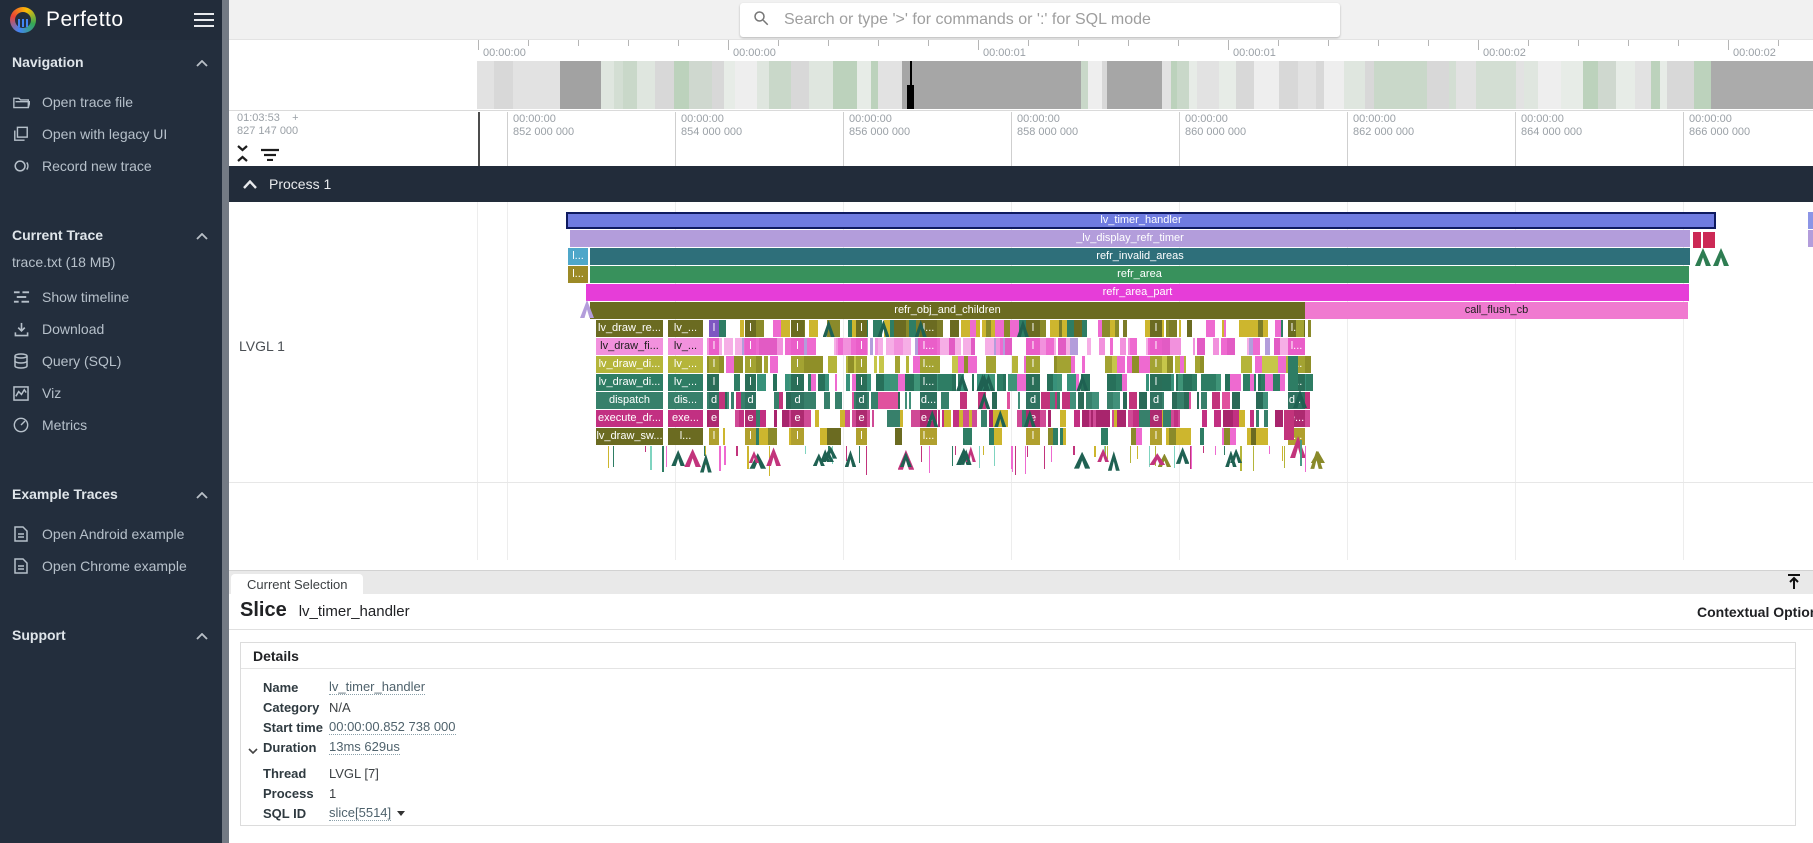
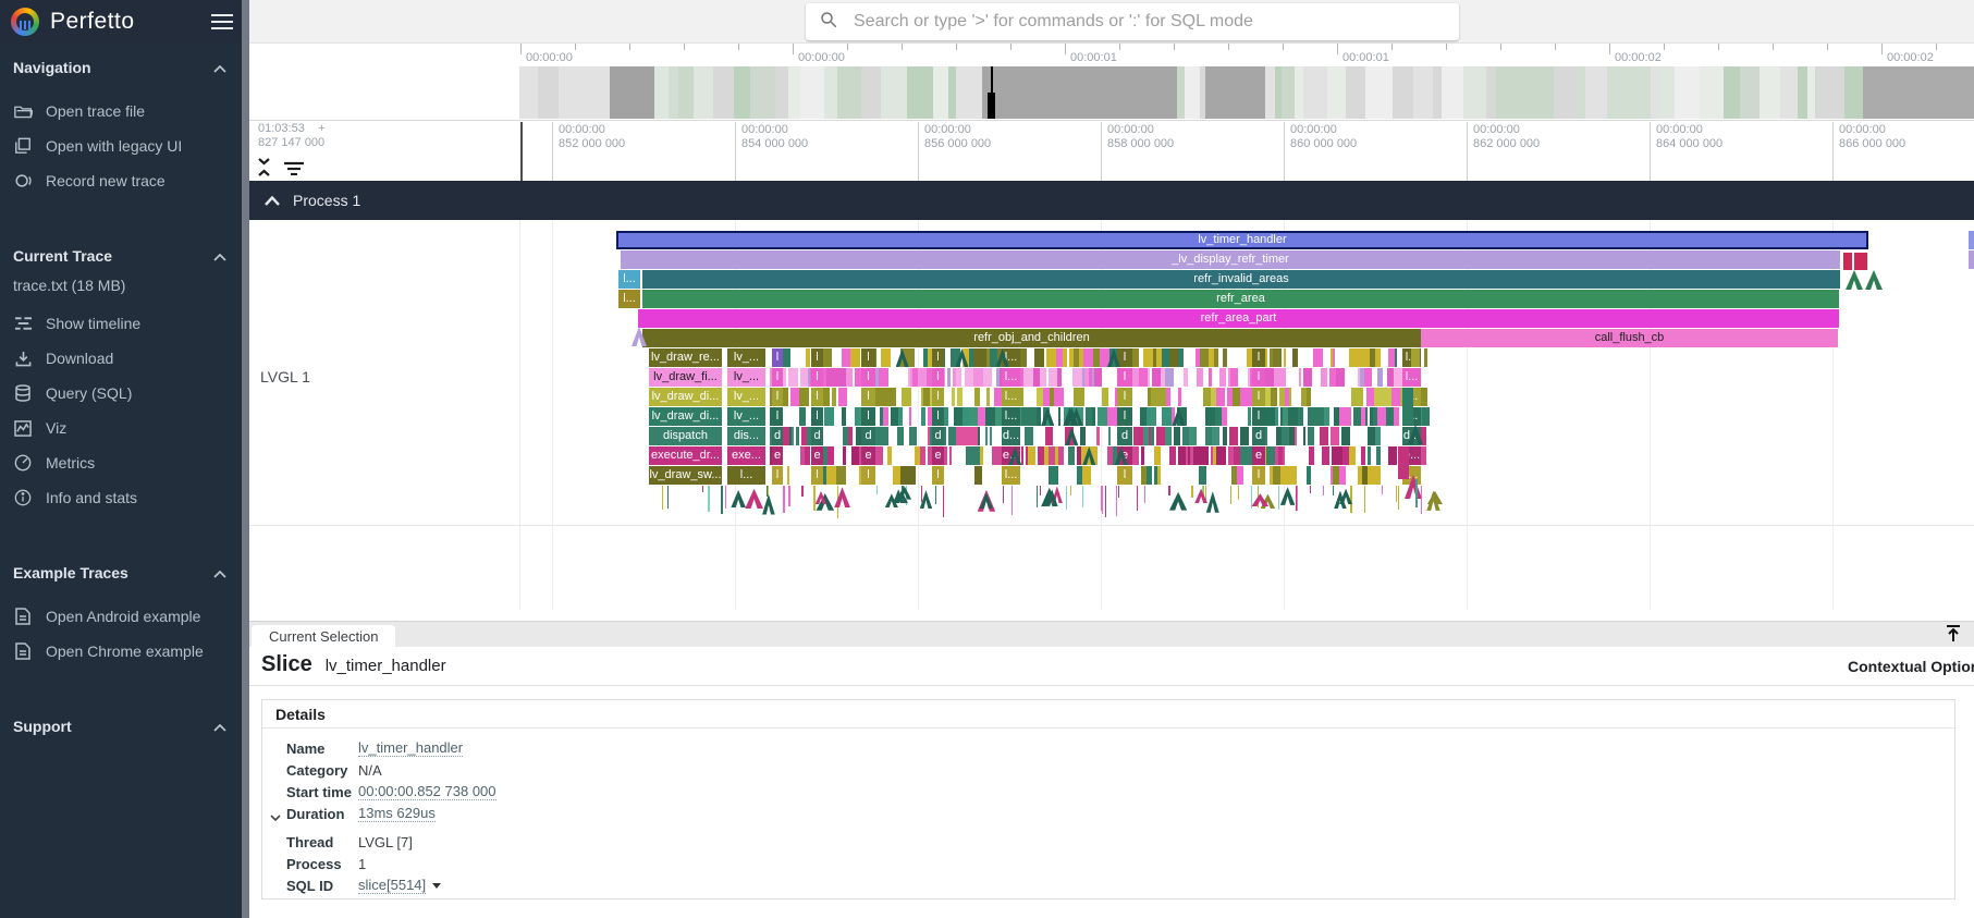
  Perfetto
  Navigation
  Open trace file
  Open with legacy UI
  Record new trace
  Current Trace
  trace.txt (18 MB)
  Show timeline
  Download
  Query (SQL)
  Viz
  Metrics
+ Info and stats
  Example Traces
  Open Android example
  Open Chrome example
  Support
  Search or type '>' for commands or ':' for SQL mode
  00:00:00
  00:00:00
  00:00:01
  00:00:01
  00:00:02
  00:00:02
  01:03:53 +
  827 147 000
  00:00:00
  852 000 000
  00:00:00
  854 000 000
  00:00:00
  856 000 000
  00:00:00
  858 000 000
  00:00:00
  860 000 000
  00:00:00
  862 000 000
  00:00:00
  864 000 000
  00:00:00
  866 000 000
  Process 1
  LVGL 1
  lv_timer_handler
  _lv_display_refr_timer
  l...
  refr_invalid_areas
  l...
  refr_area
  refr_area_part
  refr_obj_and_children
  call_flush_cb
  lv_draw_re...
  lv_...
  l
  l
  l
  l
  l...
  l
  l
  lv_draw_fi...
  lv_...
  l
  l
  l
  l
  l...
  l
  l
  l...
  lv_draw_di...
  lv_...
  l
  l
  l
  l
  l...
  l
  l
  lv_draw_di...
  lv_...
  l
  l
  l
  l
  l...
  l
  l
  dispatch
  dis...
  d
  d
  d
  d
  d...
  d
  d
  execute_dr...
  exe...
  e
  e
  e
  e
  e
  e
  ...
  lv_draw_sw...
  l...
  l
  l
  l
  l
  l...
  l
  l
  ...
  Current Selection
  Slice
  lv_timer_handler
  Contextual Optio
  Details
  Name
  lv_timer_handler
  Category
  N/A
  Start time
  00:00:00.852 738 000
  Duration
  13ms 629us
  Thread
  LVGL [7]
  Process
  1
  SQL ID
  slice[5514]
